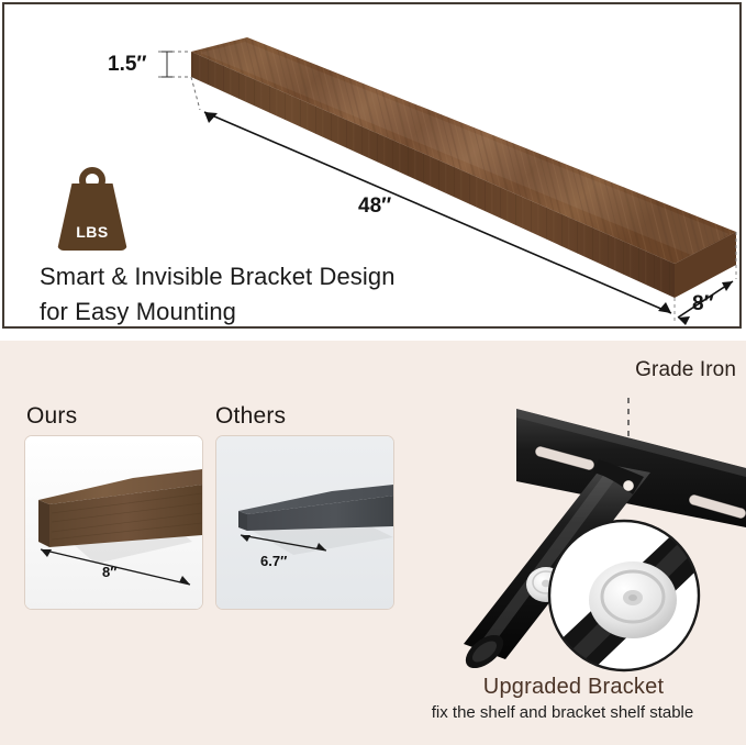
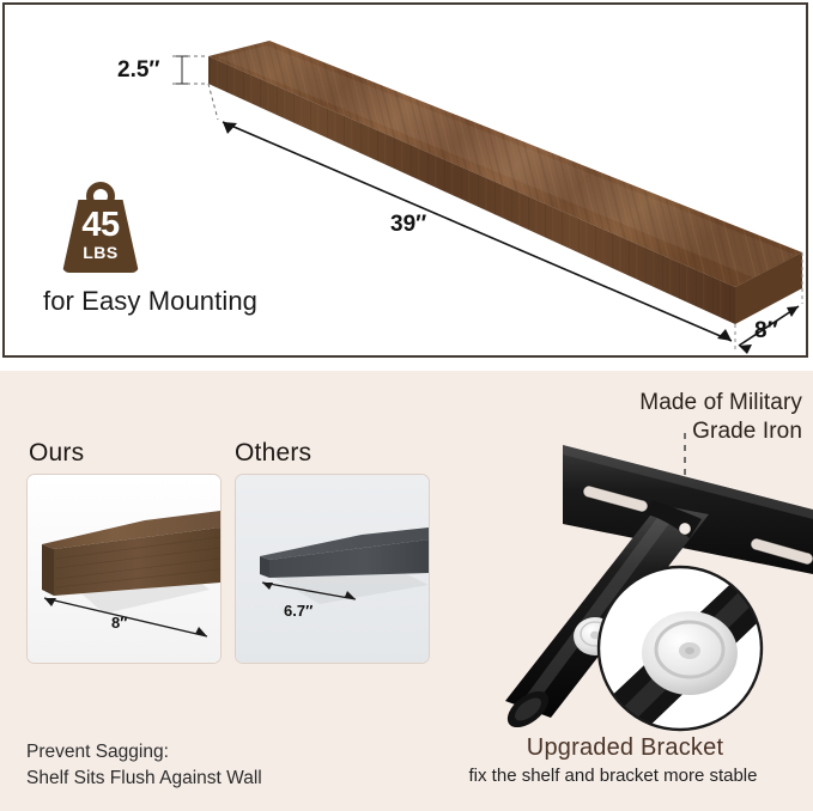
+ 45
  LBS
- Smart & Invisible Bracket Design
  for Easy Mounting
- 1.5″
+ 2.5″
- 48″
+ 39″
  8″
  Ours
  Others
  8″
  6.7″
+ Prevent Sagging:
+ Shelf Sits Flush Against Wall
+ Made of Military
  Grade Iron
  Upgraded Bracket
- fix the shelf and bracket shelf stable
+ fix the shelf and bracket more stable
